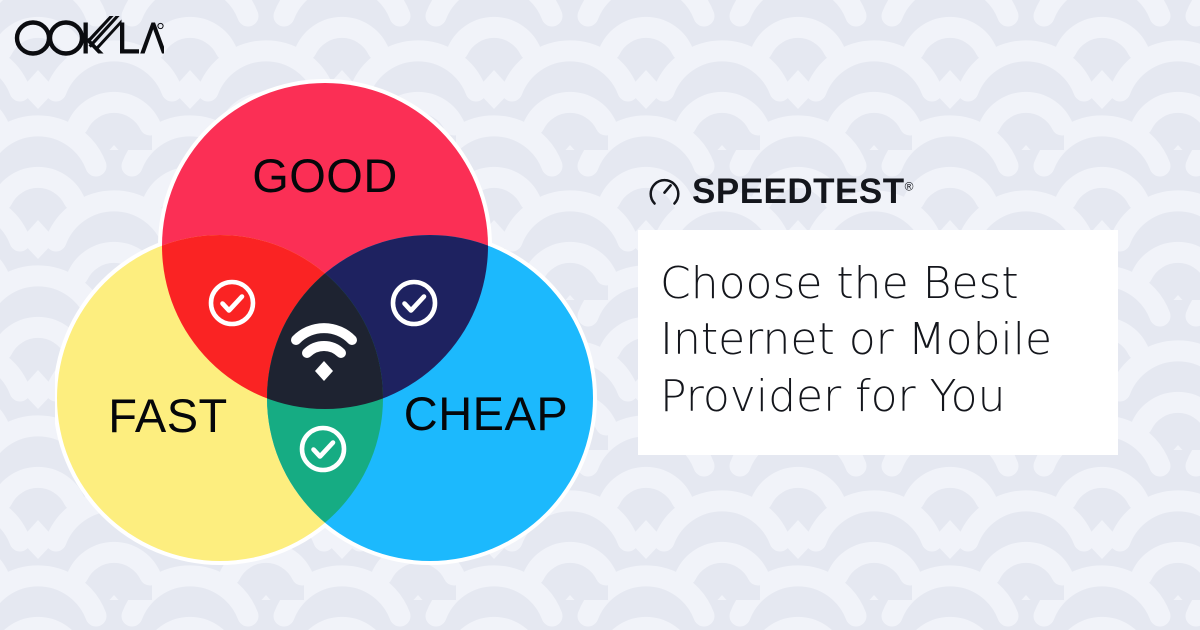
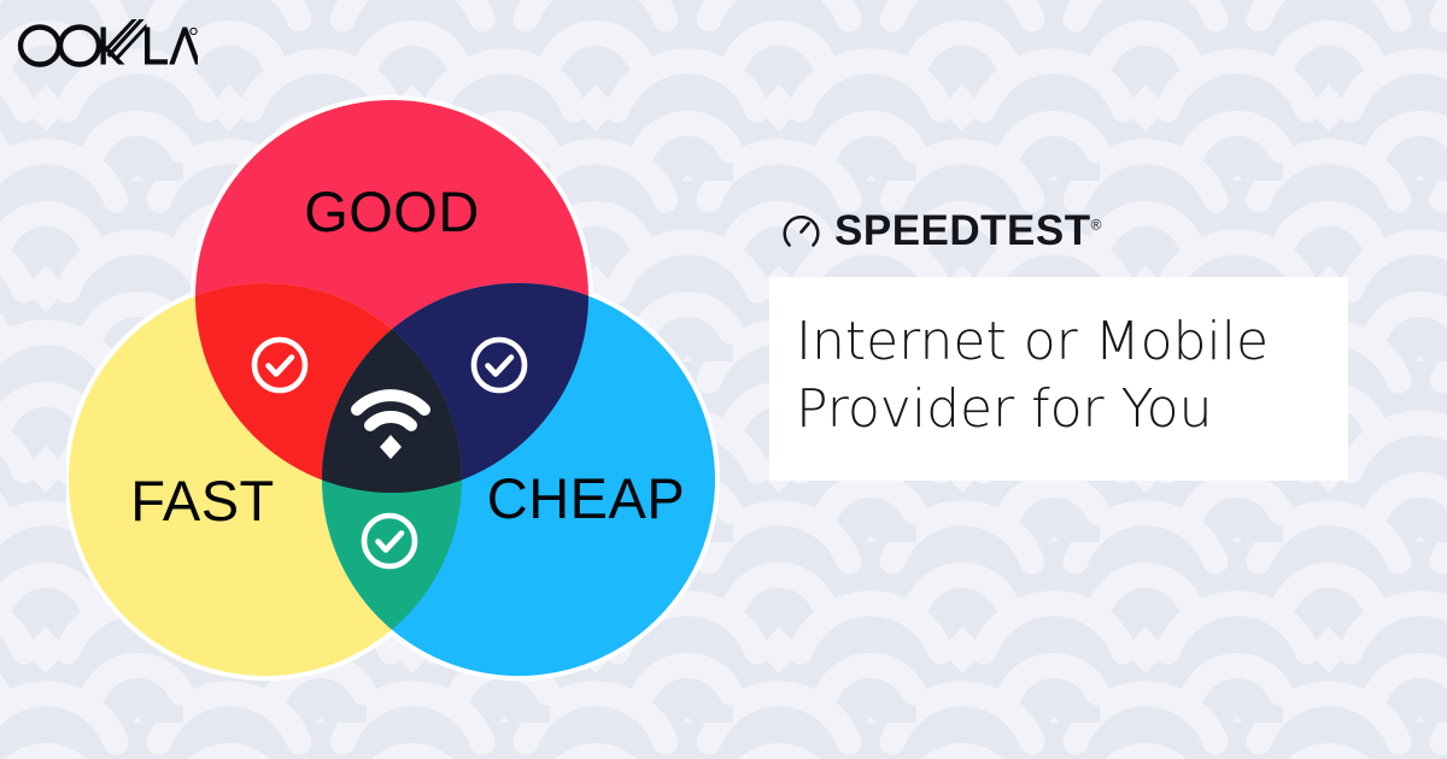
  GOOD
  FAST
  CHEAP
  SPEEDTEST®
- Choose the Best
  Internet or Mobile
  Provider for You
